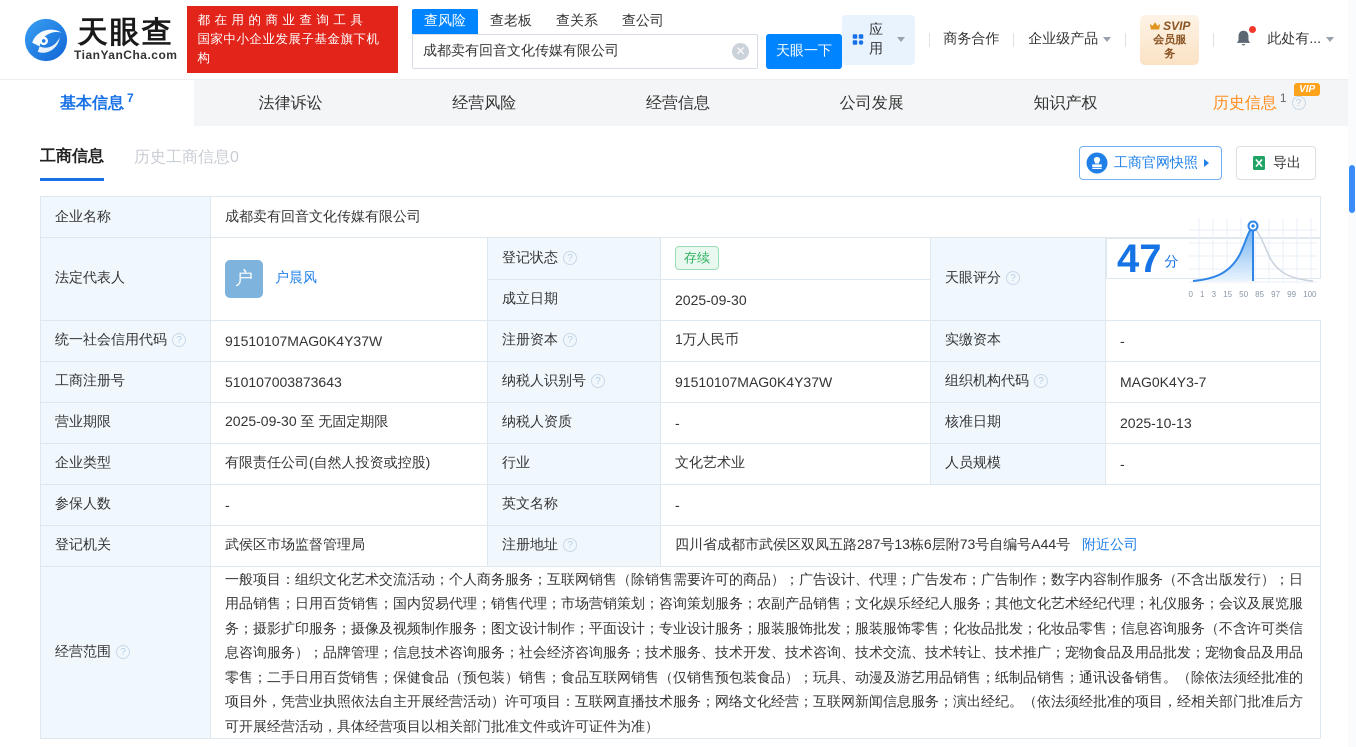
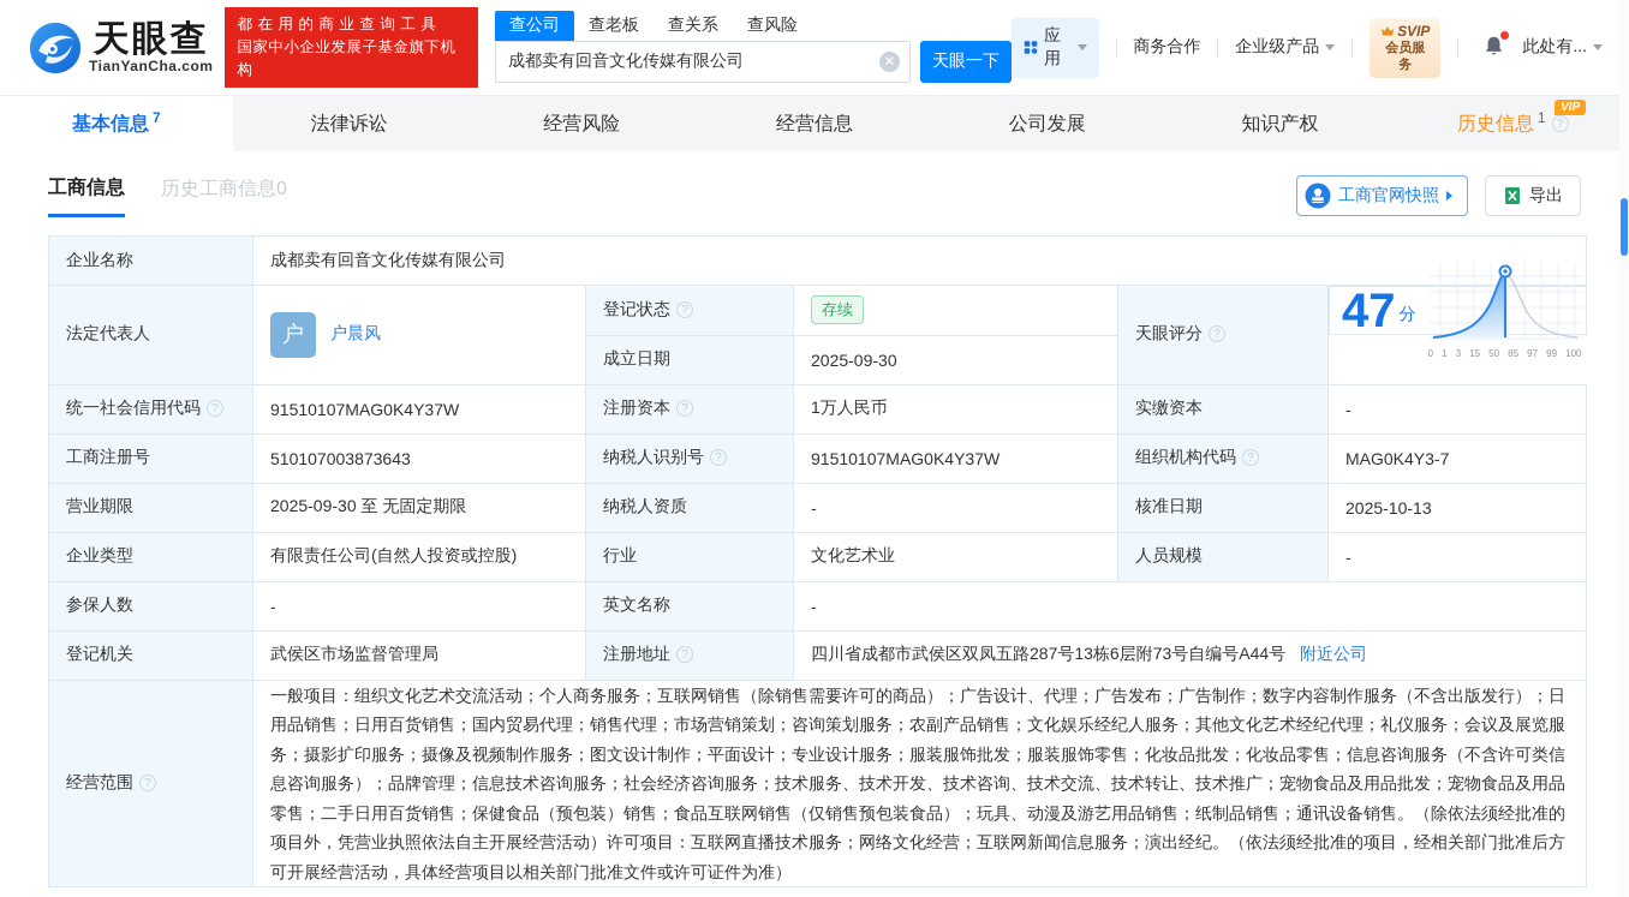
  天眼查
  TianYanCha.com
  都在用的商业查询工具
  国家中小企业发展子基金旗下机构
- 查风险
+ 查公司
  查老板
  查关系
- 查公司
+ 查风险
  成都卖有回音文化传媒有限公司
  ✕
  天眼一下
  应用
  商务合作
  企业级产品
  SVIP
  会员服务
  此处有...
  基本信息
  7
  法律诉讼
  经营风险
  经营信息
  公司发展
  知识产权
  VIP
  历史信息
  1
  工商信息
  历史工商信息0
  工商官网快照
  导出
  企业名称	成都卖有回音文化传媒有限公司
  法定代表人	户 户晨风	登记状态	存续	天眼评分	47 分 0 1 3 15 50 85 97 99 100
  成立日期	2025-09-30
  统一社会信用代码	91510107MAG0K4Y37W	注册资本	1万人民币	实缴资本	-
  工商注册号	510107003873643	纳税人识别号	91510107MAG0K4Y37W	组织机构代码	MAG0K4Y3-7
  营业期限	2025-09-30 至 无固定期限	纳税人资质	-	核准日期	2025-10-13
  企业类型	有限责任公司(自然人投资或控股)	行业	文化艺术业	人员规模	-
  参保人数	-	英文名称	-
  登记机关	武侯区市场监督管理局	注册地址	四川省成都市武侯区双凤五路287号13栋6层附73号自编号A44号 附近公司
  经营范围	一般项目：组织文化艺术交流活动；个人商务服务；互联网销售（除销售需要许可的商品）；广告设计、代理；广告发布；广告制作；数字内容制作服务（不含出版发行）；日用品销售；日用百货销售；国内贸易代理；销售代理；市场营销策划；咨询策划服务；农副产品销售；文化娱乐经纪人服务；其他文化艺术经纪代理；礼仪服务；会议及展览服务；摄影扩印服务；摄像及视频制作服务；图文设计制作；平面设计；专业设计服务；服装服饰批发；服装服饰零售；化妆品批发；化妆品零售；信息咨询服务（不含许可类信息咨询服务）；品牌管理；信息技术咨询服务；社会经济咨询服务；技术服务、技术开发、技术咨询、技术交流、技术转让、技术推广；宠物食品及用品批发；宠物食品及用品零售；二手日用百货销售；保健食品（预包装）销售；食品互联网销售（仅销售预包装食品）；玩具、动漫及游艺用品销售；纸制品销售；通讯设备销售。（除依法须经批准的项目外，凭营业执照依法自主开展经营活动）许可项目：互联网直播技术服务；网络文化经营；互联网新闻信息服务；演出经纪。（依法须经批准的项目，经相关部门批准后方可开展经营活动，具体经营项目以相关部门批准文件或许可证件为准）
